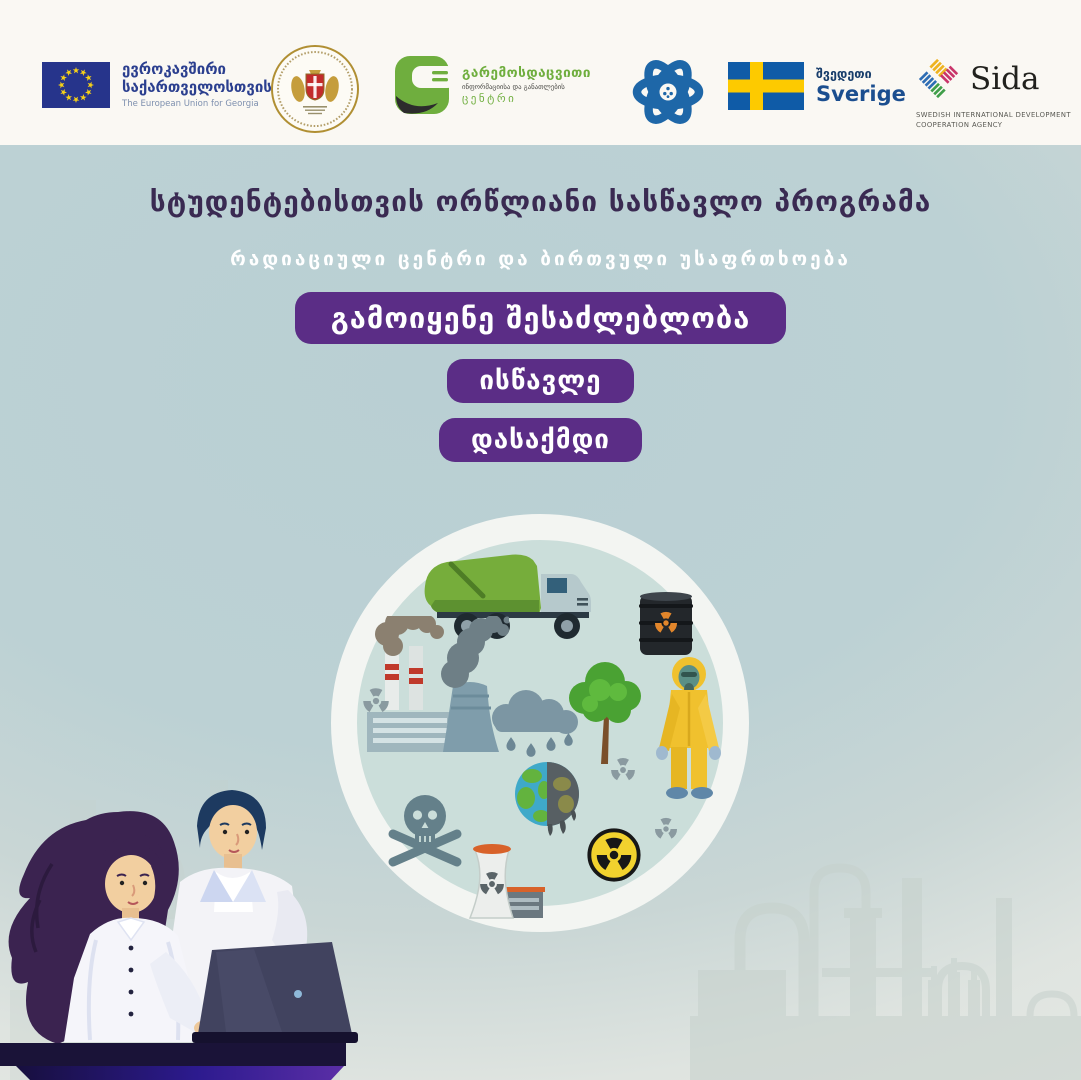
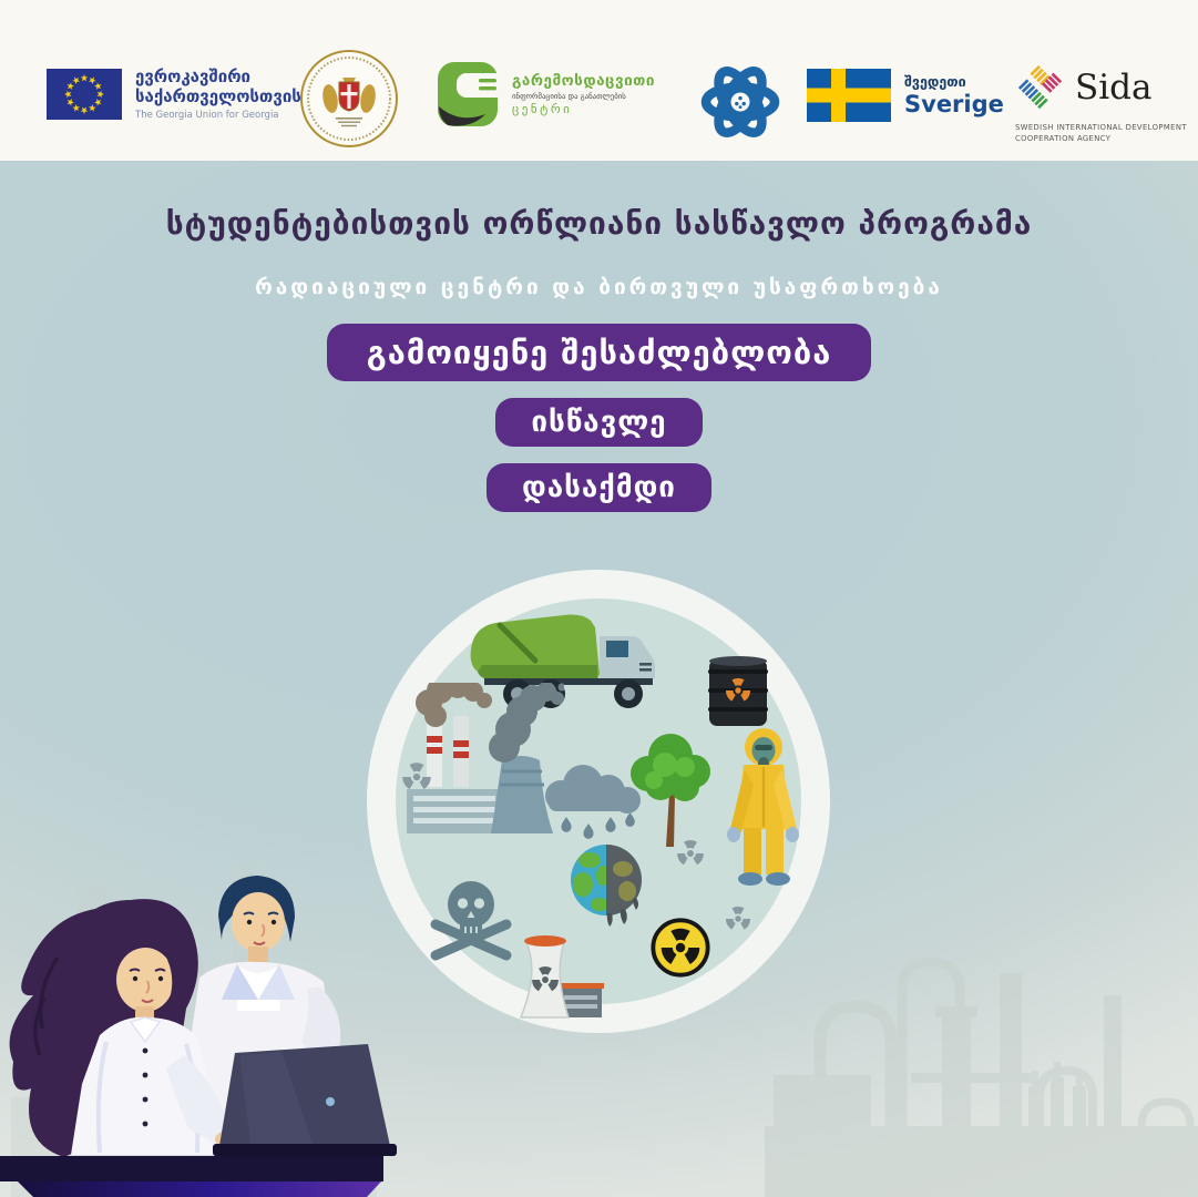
  ევროკავშირი
  საქართველოსთვის
- The European Union for Georgia
+ The Georgia Union for Georgia
  გარემოსდაცვითი
  ინფორმაციისა და განათლების
  ცენტრი
  შვედეთი
  Sverige
  Sida
  SWEDISH INTERNATIONAL DEVELOPMENT
  სტუდენტებისთვის ორწლიანი სასწავლო პროგრამა
  რადიაციული ცენტრი და ბირთვული უსაფრთხოება
  გამოიყენე შესაძლებლობა
  ისწავლე
  დასაქმდი
